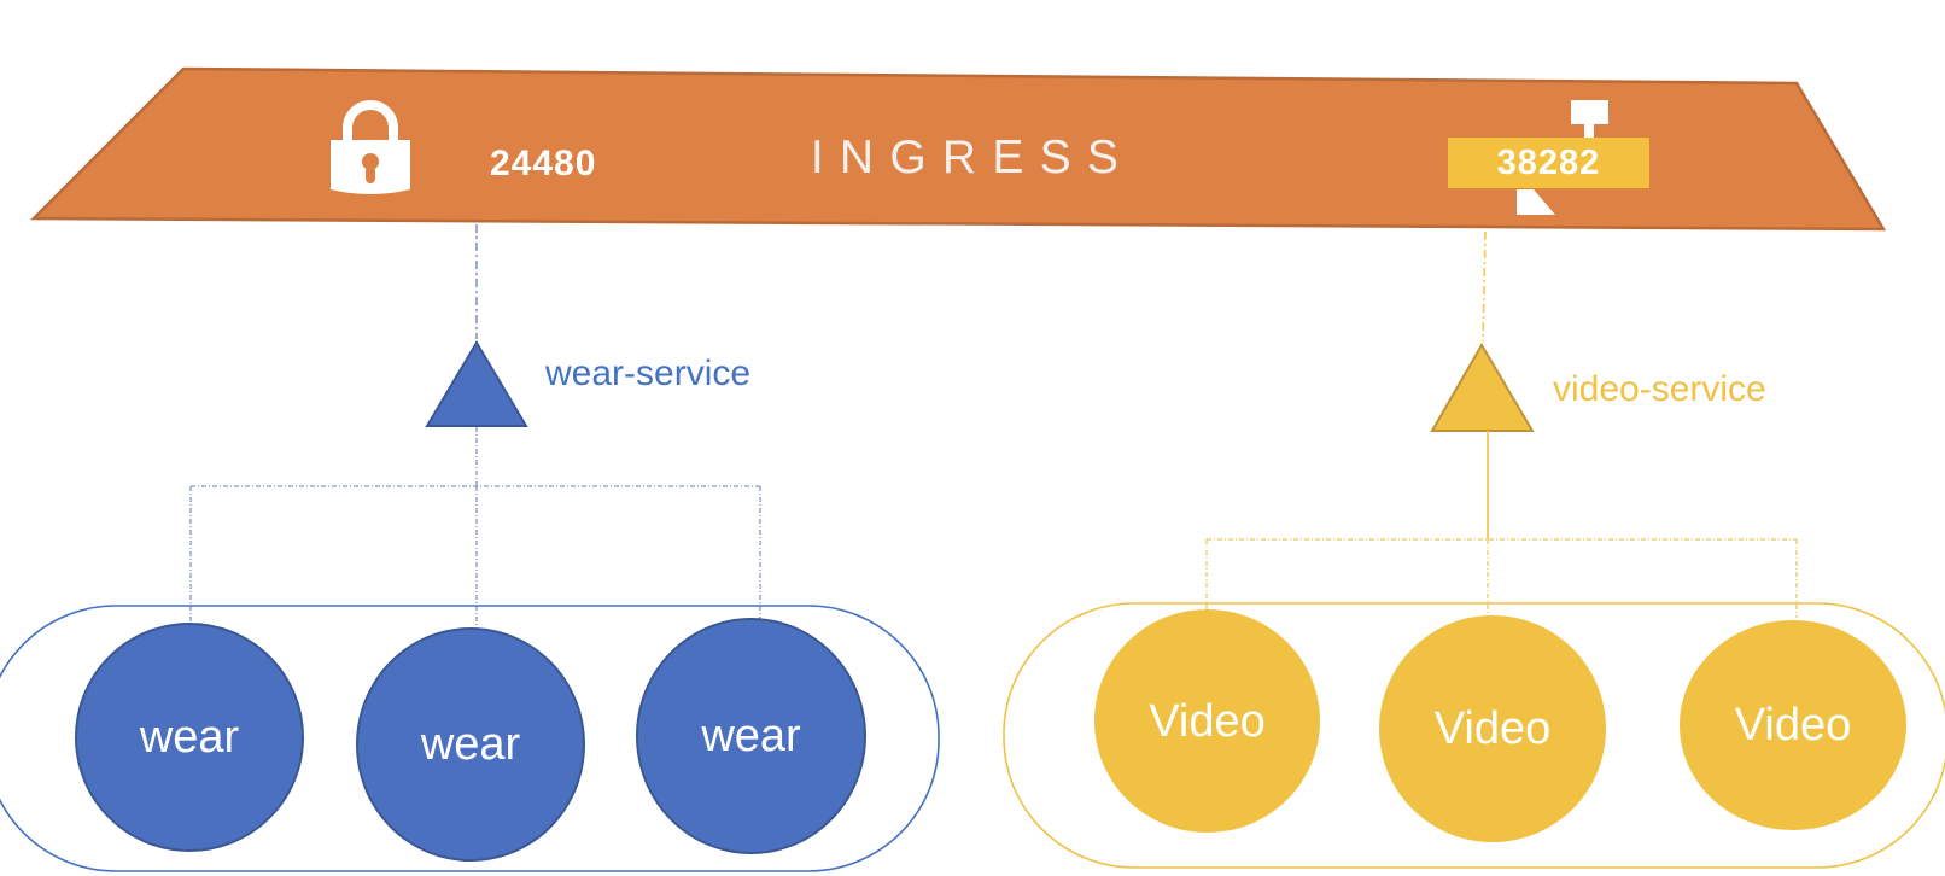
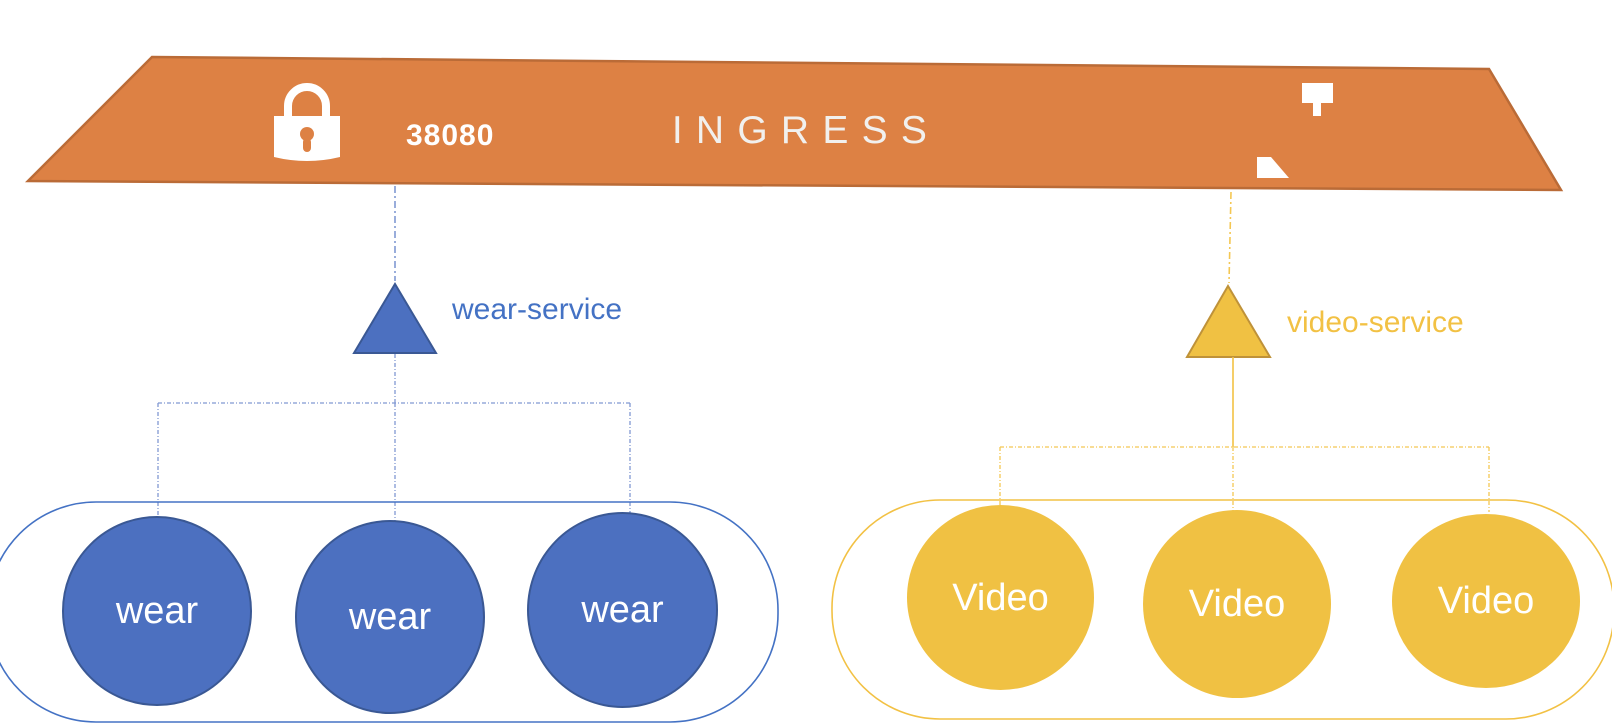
  INGRESS
- 24480
+ 38080
- 38282
  wear-service
  video-service
  wear
  wear
  wear
  Video
  Video
  Video
